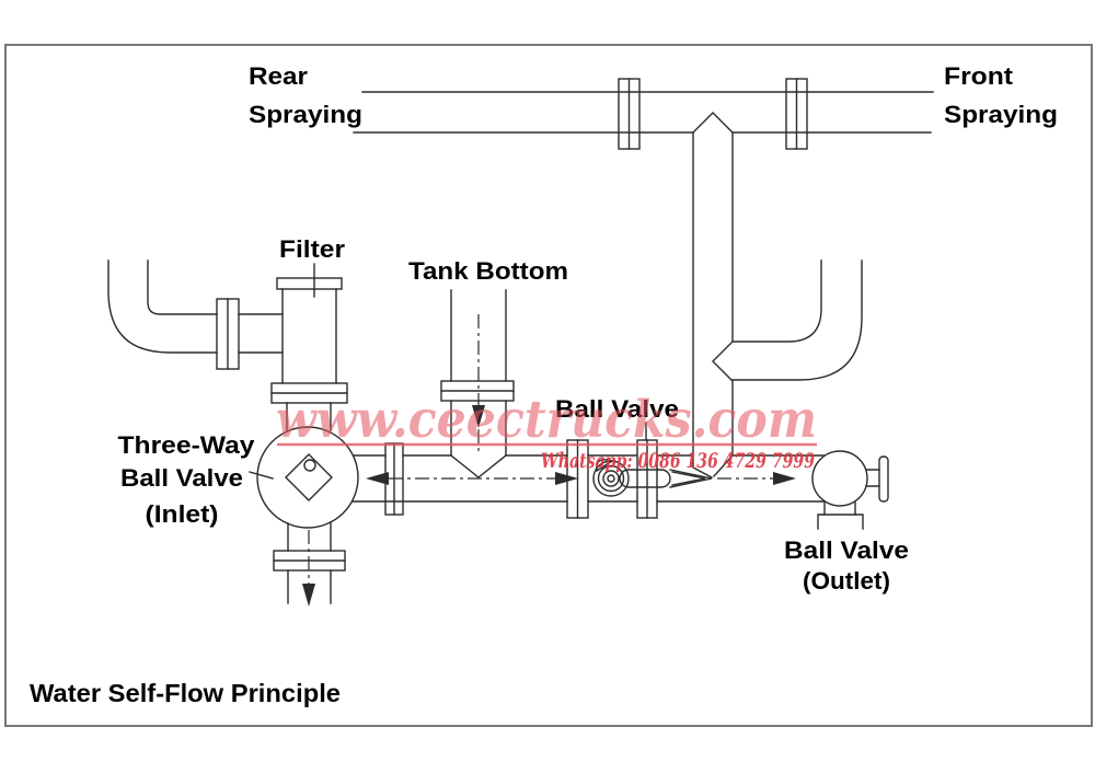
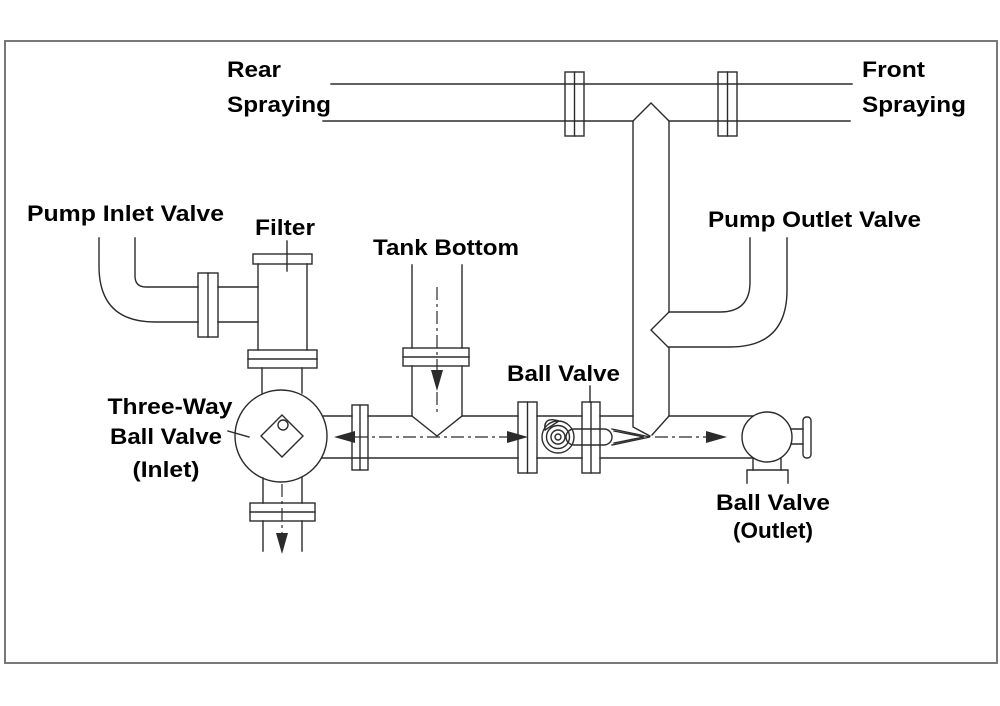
  Rear
  Spraying
  Front
  Spraying
+ Pump Inlet Valve
  Filter
  Tank Bottom
+ Pump Outlet Valve
  Ball Valve
  Three-Way
  Ball Valve
  (Inlet)
  Ball Valve
  (Outlet)
- Water Self-Flow Principle
- www.ceectrucks.com
- Whatsapp: 0086 136 4729 7999
